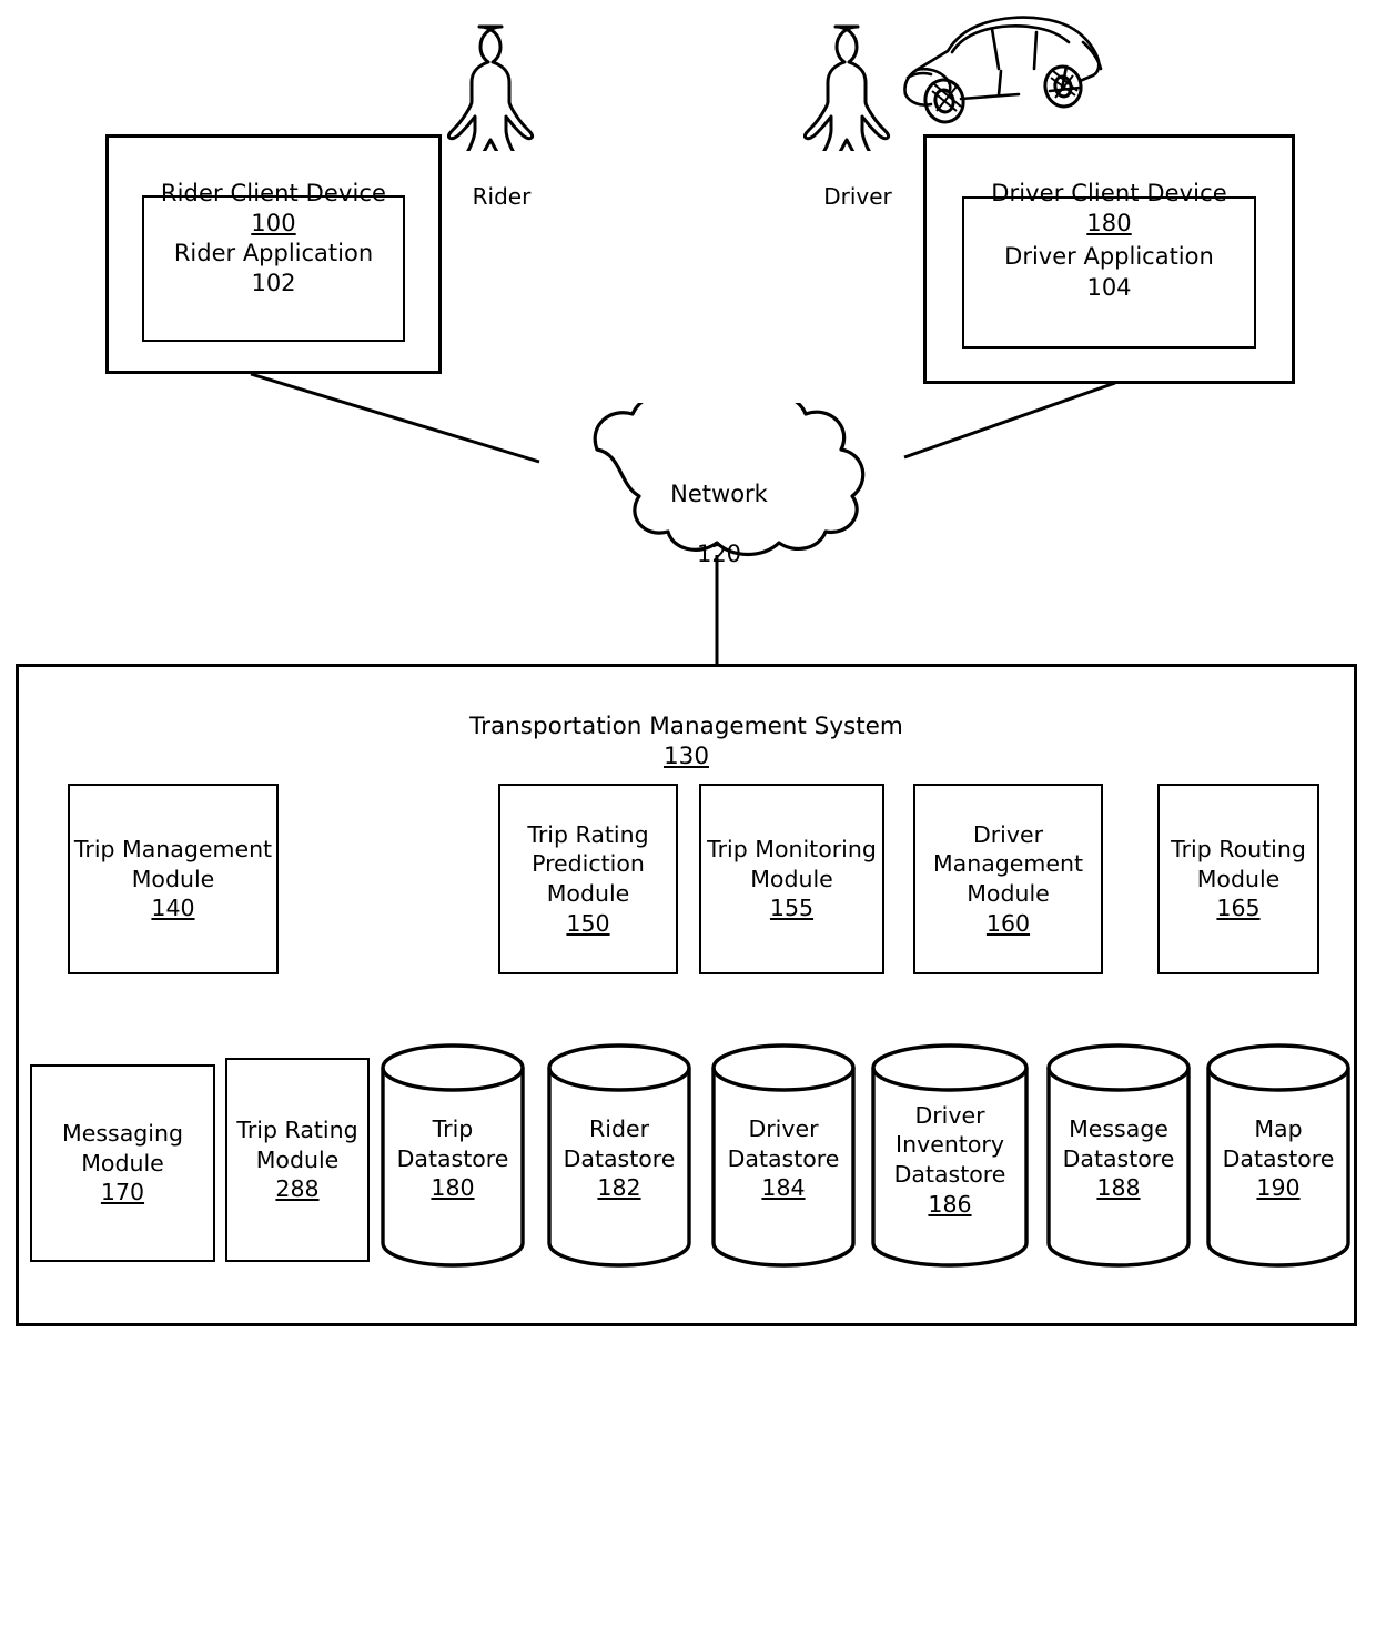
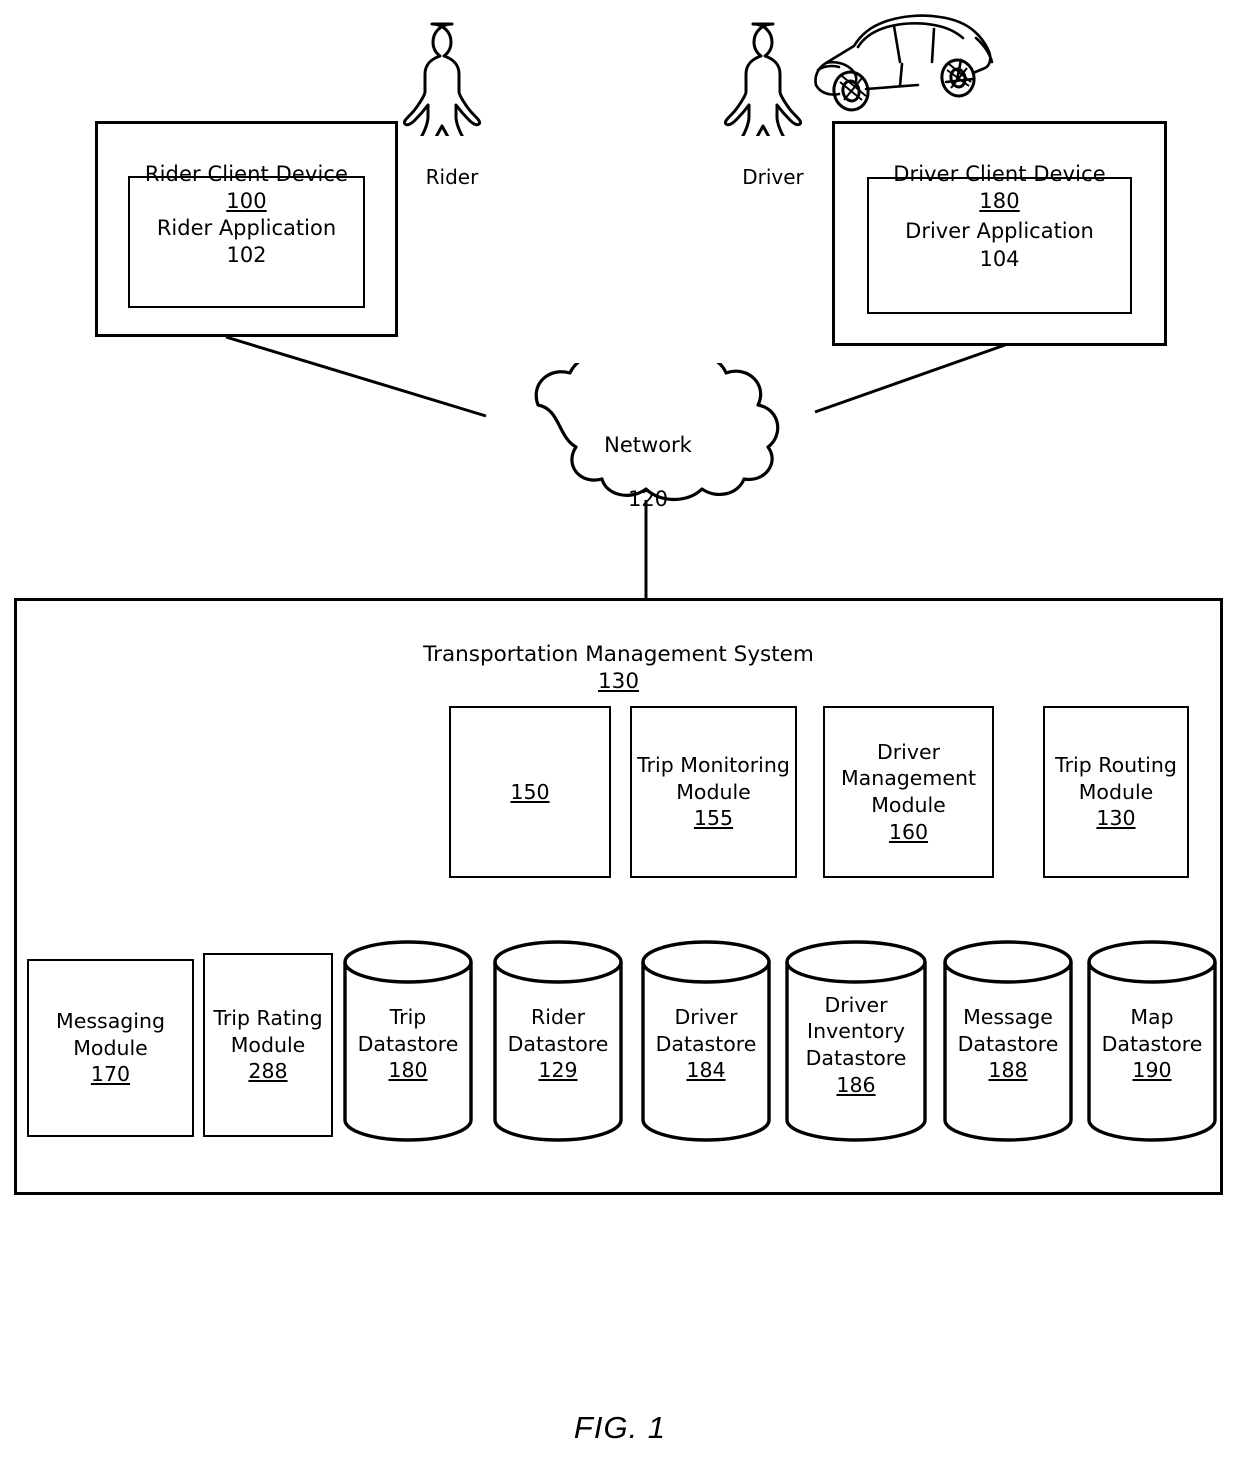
  Rider
  Driver
  Rider Client Device 100
  Rider Application
  102
  Driver Client Device 180
  Driver Application
  104
  Network
  120
  Transportation Management System 130
- Trip Management Module
- 140
- Trip Rating Prediction Module
  150
  Trip Monitoring Module
  155
  Driver Management Module
  160
  Trip Routing Module
- 165
+ 130
  Messaging Module
  170
  Trip Rating Module
  288
  Trip Datastore
  180
  Rider Datastore
- 182
+ 129
  Driver Datastore
  184
  Driver Inventory Datastore
  186
  Message Datastore
  188
  Map Datastore
  190
+ FIG. 1
